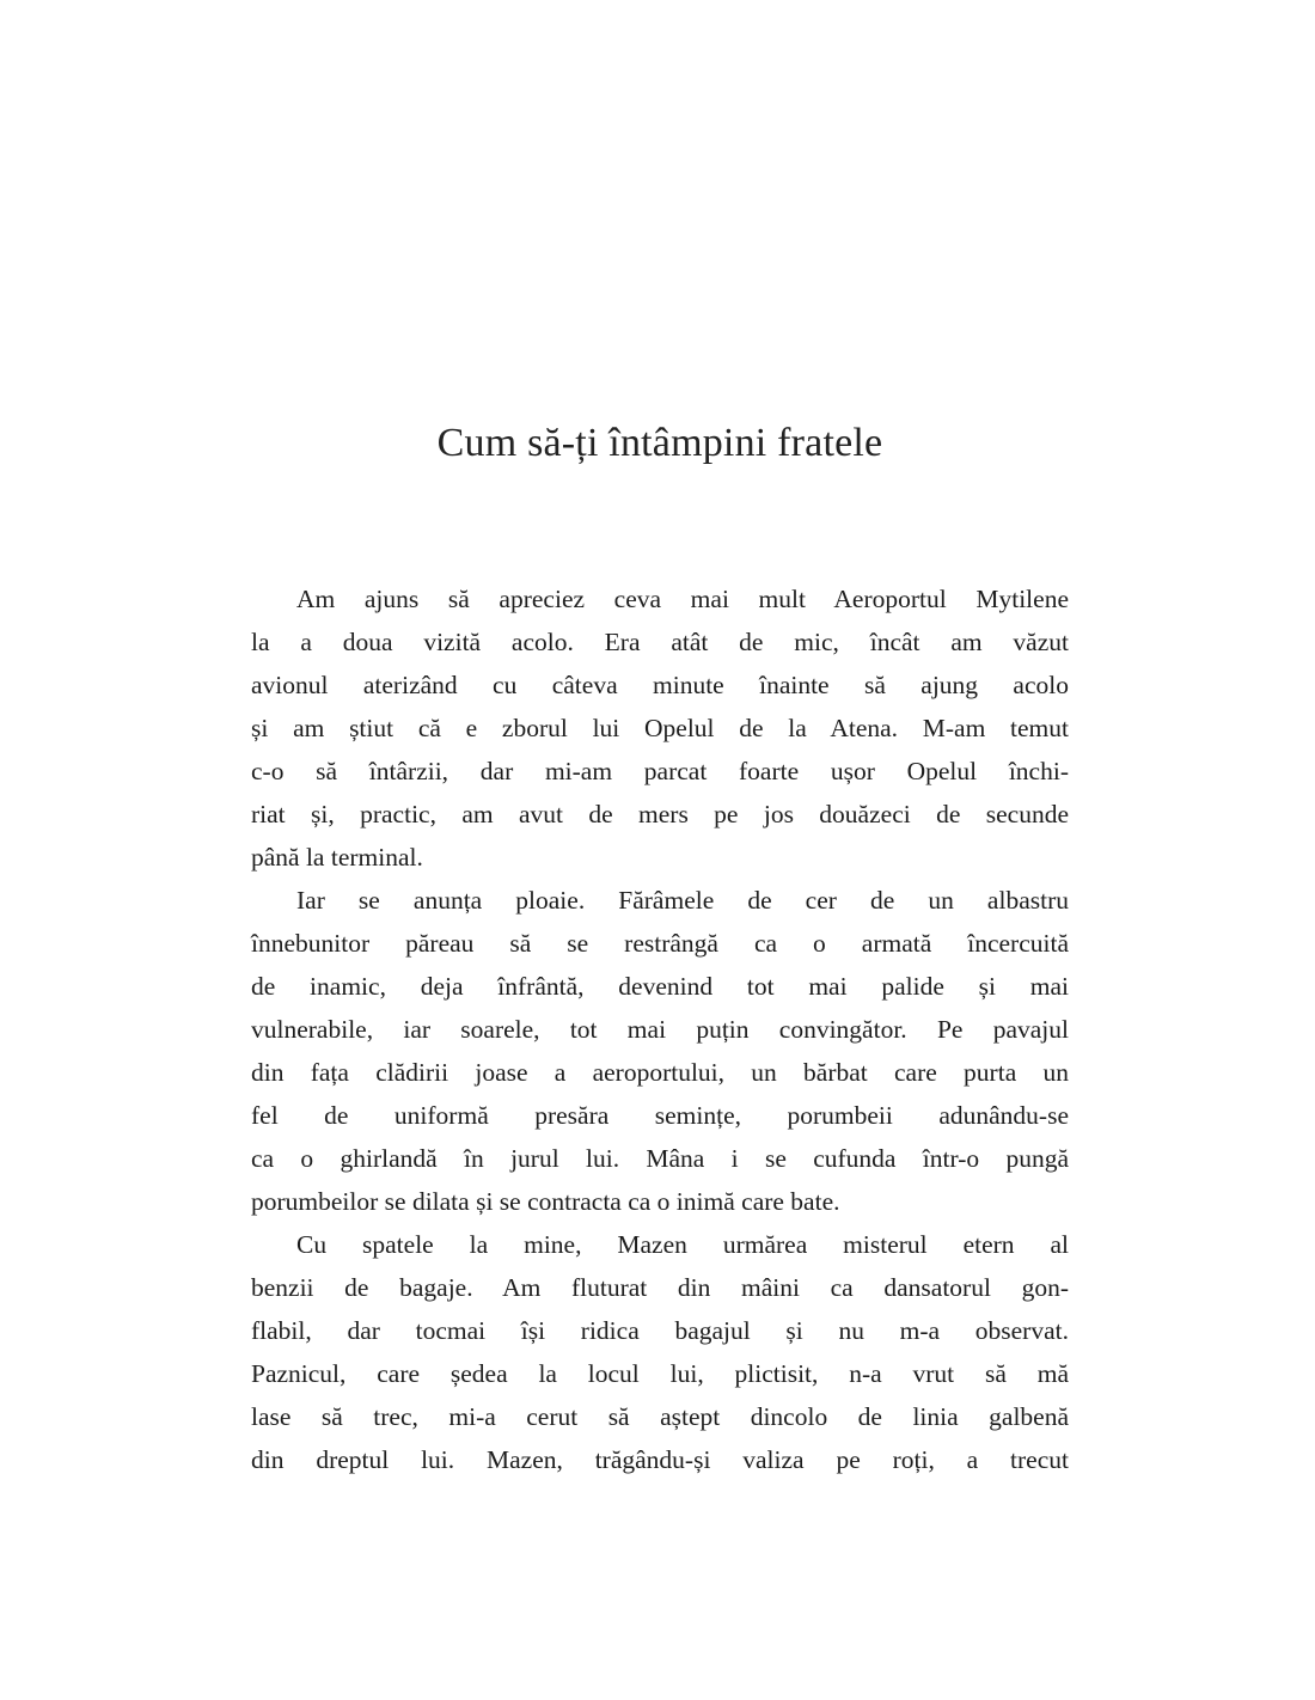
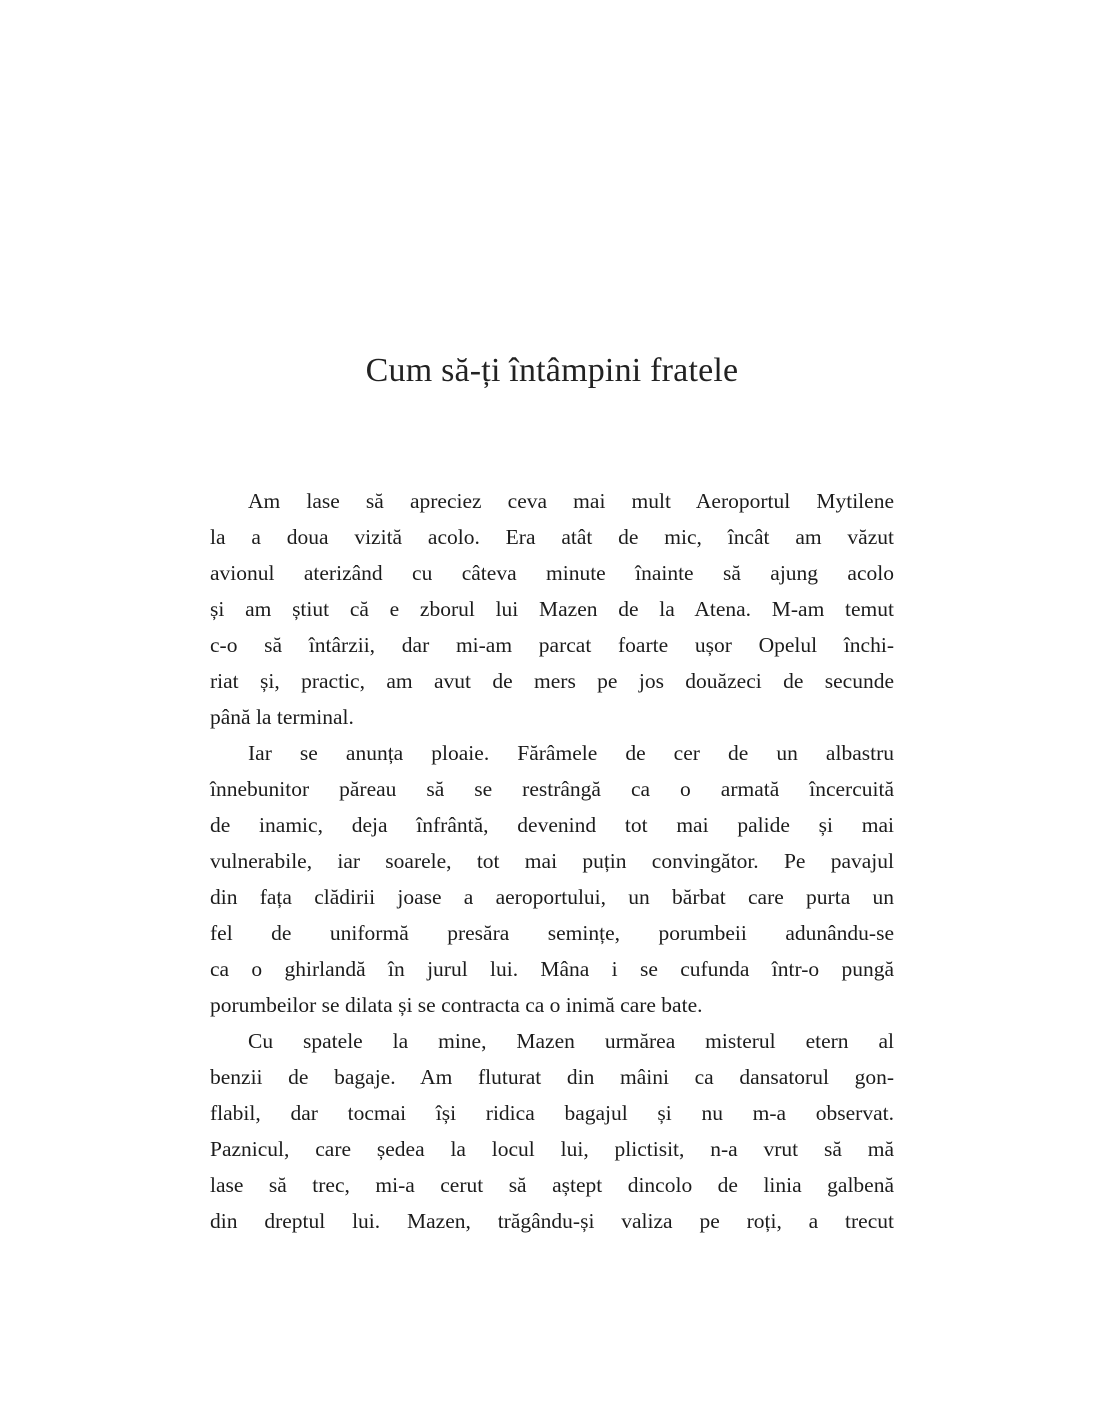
  Cum să-ți întâmpini fratele
- Am ajuns să apreciez ceva mai mult Aeroportul Mytilene
+ Am lase să apreciez ceva mai mult Aeroportul Mytilene
  la a doua vizită acolo. Era atât de mic, încât am văzut
  avionul aterizând cu câteva minute înainte să ajung acolo
- și am știut că e zborul lui Opelul de la Atena. M-am temut
+ și am știut că e zborul lui Mazen de la Atena. M-am temut
  c-o să întârzii, dar mi-am parcat foarte ușor Opelul închi-
  riat și, practic, am avut de mers pe jos douăzeci de secunde
  până la terminal.
  Iar se anunța ploaie. Fărâmele de cer de un albastru
  înnebunitor păreau să se restrângă ca o armată încercuită
  de inamic, deja înfrântă, devenind tot mai palide și mai
  vulnerabile, iar soarele, tot mai puțin convingător. Pe pavajul
  din fața clădirii joase a aeroportului, un bărbat care purta un
  fel de uniformă presăra semințe, porumbeii adunându-se
  ca o ghirlandă în jurul lui. Mâna i se cufunda într-o pungă
  porumbeilor se dilata și se contracta ca o inimă care bate.
  Cu spatele la mine, Mazen urmărea misterul etern al
  benzii de bagaje. Am fluturat din mâini ca dansatorul gon-
  flabil, dar tocmai își ridica bagajul și nu m-a observat.
  Paznicul, care ședea la locul lui, plictisit, n-a vrut să mă
  lase să trec, mi-a cerut să aștept dincolo de linia galbenă
  din dreptul lui. Mazen, trăgându-și valiza pe roți, a trecut
